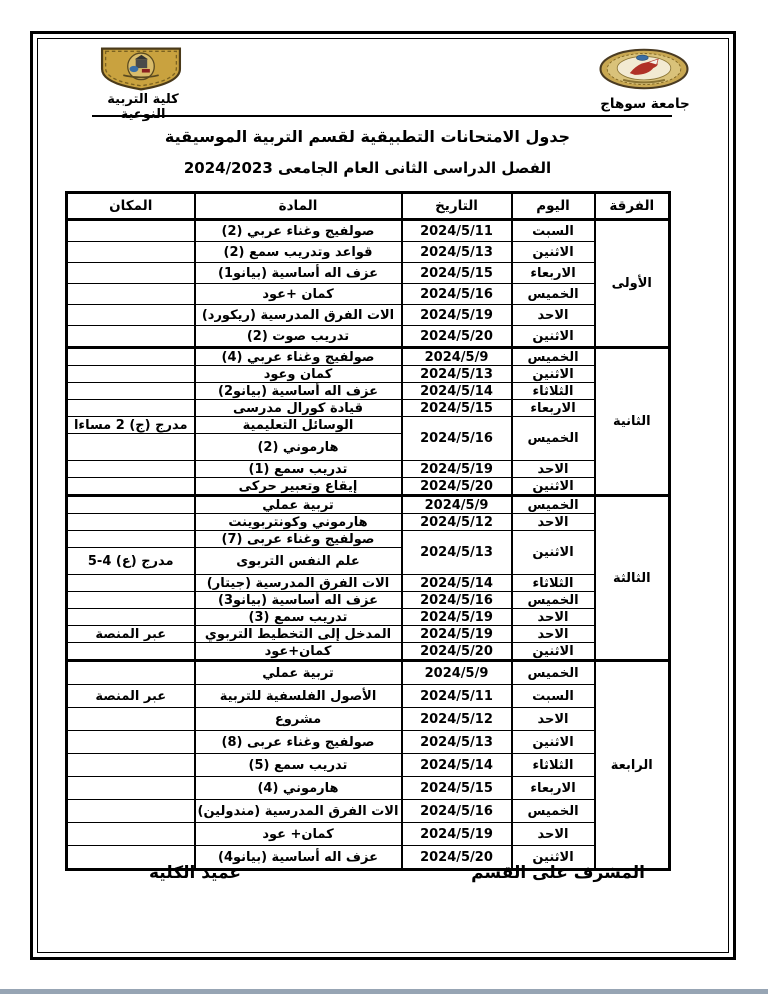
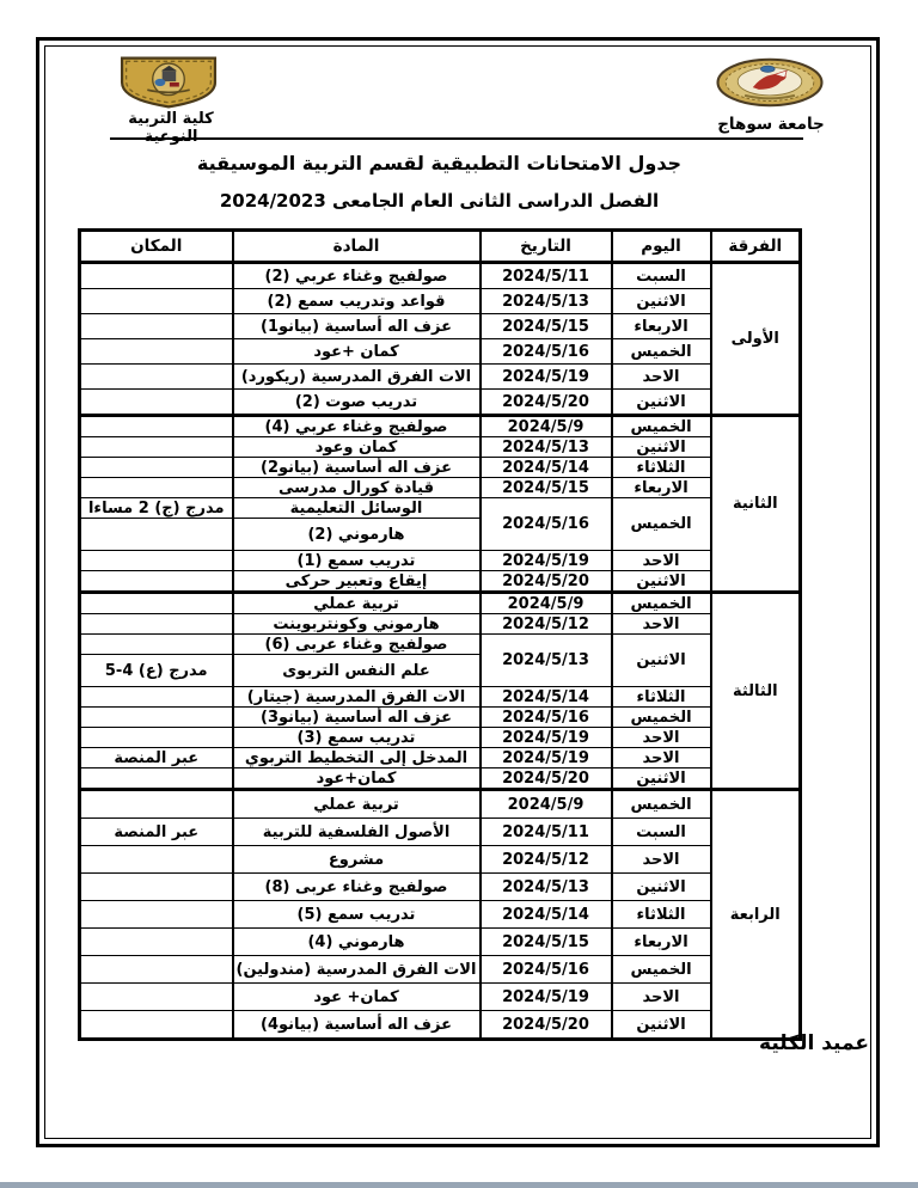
  جامعة سوهاج
  جدول الامتحانات التطبيقية لقسم التربية الموسيقية
  الفصل الدراسى الثانى العام الجامعى 2024/2023
  الفرقة	اليوم	التاريخ	المادة	المكان
  الأولى	السبت	2024/5/11	صولفيج وغناء عربي (2)
  الاثنين	2024/5/13	قواعد وتدريب سمع (2)
  الاربعاء	2024/5/15	عزف اله أساسية (بيانو1)
  الخميس	2024/5/16	كمان +عود
  الاحد	2024/5/19	الات الفرق المدرسية (ريكورد)
  الاثنين	2024/5/20	تدريب صوت (2)
  الثانية	الخميس	2024/5/9	صولفيج وغناء عربي (4)
  الاثنين	2024/5/13	كمان وعود
  الثلاثاء	2024/5/14	عزف اله أساسية (بيانو2)
  الاربعاء	2024/5/15	قيادة كورال مدرسى
  الخميس	2024/5/16	الوسائل التعليمية	مدرج (ج) 2 مساءا
  هارموني (2)
  الاحد	2024/5/19	تدريب سمع (1)
  الاثنين	2024/5/20	إيقاع وتعبير حركى
  الثالثة	الخميس	2024/5/9	تربية عملي
  الاحد	2024/5/12	هارموني وكونتربوينت
- الاثنين	2024/5/13	صولفيج وغناء عربى (7)
+ الاثنين	2024/5/13	صولفيج وغناء عربى (6)
  علم النفس التربوى	مدرج (ع) 4-5
  الثلاثاء	2024/5/14	الات الفرق المدرسية (جيتار)
  الخميس	2024/5/16	عزف اله أساسية (بيانو3)
  الاحد	2024/5/19	تدريب سمع (3)
  الاحد	2024/5/19	المدخل إلى التخطيط التربوي	عبر المنصة
  الاثنين	2024/5/20	كمان+عود
  الرابعة	الخميس	2024/5/9	تربية عملي
  السبت	2024/5/11	الأصول الفلسفية للتربية	عبر المنصة
  الاحد	2024/5/12	مشروع
  الاثنين	2024/5/13	صولفيج وغناء عربى (8)
  الثلاثاء	2024/5/14	تدريب سمع (5)
  الاربعاء	2024/5/15	هارموني (4)
  الخميس	2024/5/16	الات الفرق المدرسية (مندولين)
  الاحد	2024/5/19	كمان+ عود
  الاثنين	2024/5/20	عزف اله أساسية (بيانو4)
- المشرف على القسم
  عميد الكلية
